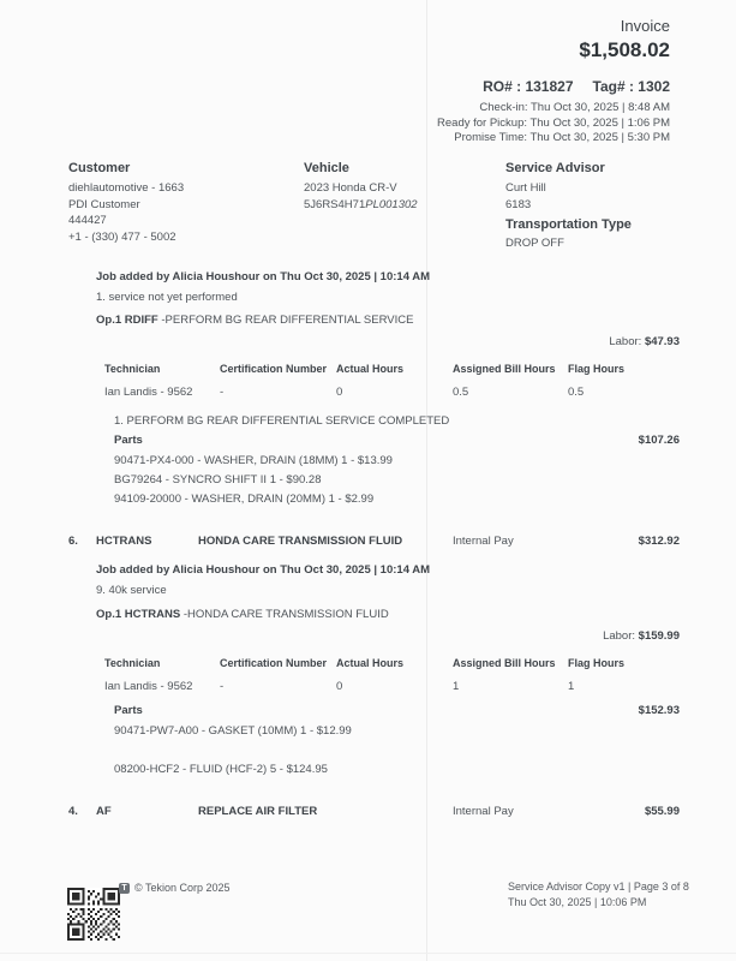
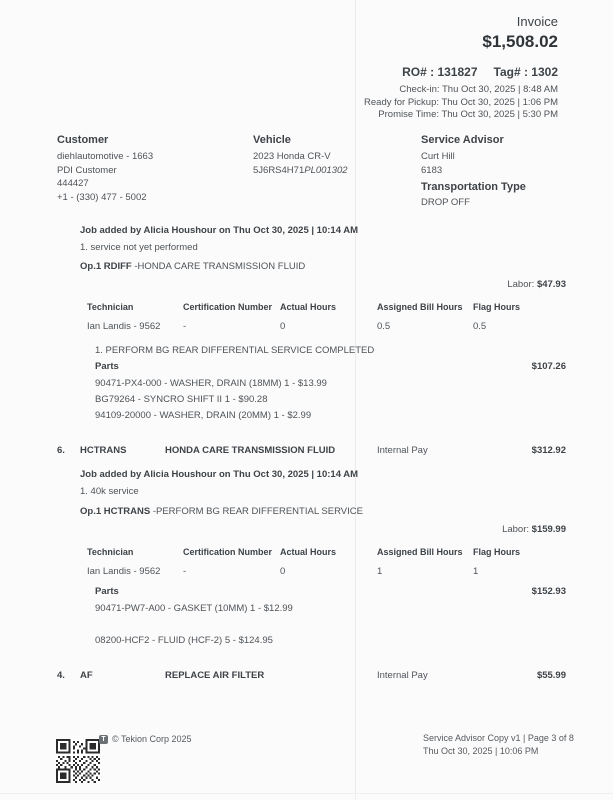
  Invoice
  $1,508.02
  RO# : 131827 Tag# : 1302
  Check-in: Thu Oct 30, 2025 | 8:48 AM
  Ready for Pickup: Thu Oct 30, 2025 | 1:06 PM
  Promise Time: Thu Oct 30, 2025 | 5:30 PM
  Customer
  diehlautomotive - 1663
  PDI Customer
  444427
  +1 - (330) 477 - 5002
  Vehicle
  2023 Honda CR-V
  5J6RS4H71PL001302
  Service Advisor
  Curt Hill
  6183
  Transportation Type
  DROP OFF
  Job added by Alicia Houshour on Thu Oct 30, 2025 | 10:14 AM
  1. service not yet performed
- Op.1 RDIFF -PERFORM BG REAR DIFFERENTIAL SERVICE
+ Op.1 RDIFF -HONDA CARE TRANSMISSION FLUID
  Labor: $47.93
  Technician
  Certification Number
  Actual Hours
  Assigned Bill Hours
  Flag Hours
  Ian Landis - 9562
  -
  0
  0.5
  0.5
  1. PERFORM BG REAR DIFFERENTIAL SERVICE COMPLETED
  Parts
  $107.26
  90471-PX4-000 - WASHER, DRAIN (18MM) 1 - $13.99
  BG79264 - SYNCRO SHIFT II 1 - $90.28
  94109-20000 - WASHER, DRAIN (20MM) 1 - $2.99
  6.
  HCTRANS
  HONDA CARE TRANSMISSION FLUID
  Internal Pay
  $312.92
  Job added by Alicia Houshour on Thu Oct 30, 2025 | 10:14 AM
- 9. 40k service
+ 1. 40k service
- Op.1 HCTRANS -HONDA CARE TRANSMISSION FLUID
+ Op.1 HCTRANS -PERFORM BG REAR DIFFERENTIAL SERVICE
  Labor: $159.99
  Technician
  Certification Number
  Actual Hours
  Assigned Bill Hours
  Flag Hours
  Ian Landis - 9562
  -
  0
  1
  1
  Parts
  $152.93
  90471-PW7-A00 - GASKET (10MM) 1 - $12.99
  08200-HCF2 - FLUID (HCF-2) 5 - $124.95
  4.
  AF
  REPLACE AIR FILTER
  Internal Pay
  $55.99
  © Tekion Corp 2025
  Service Advisor Copy v1 | Page 3 of 8
  Thu Oct 30, 2025 | 10:06 PM
